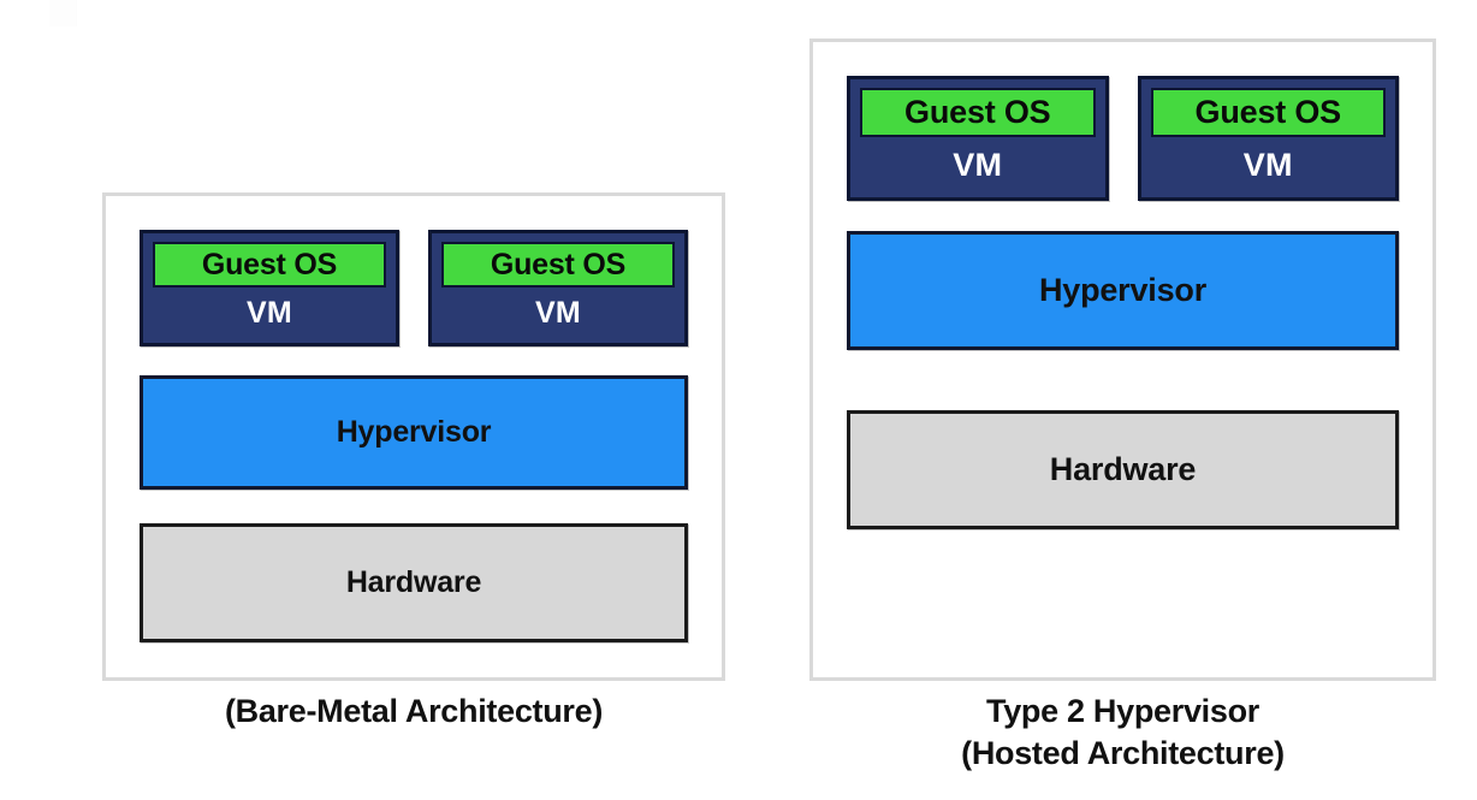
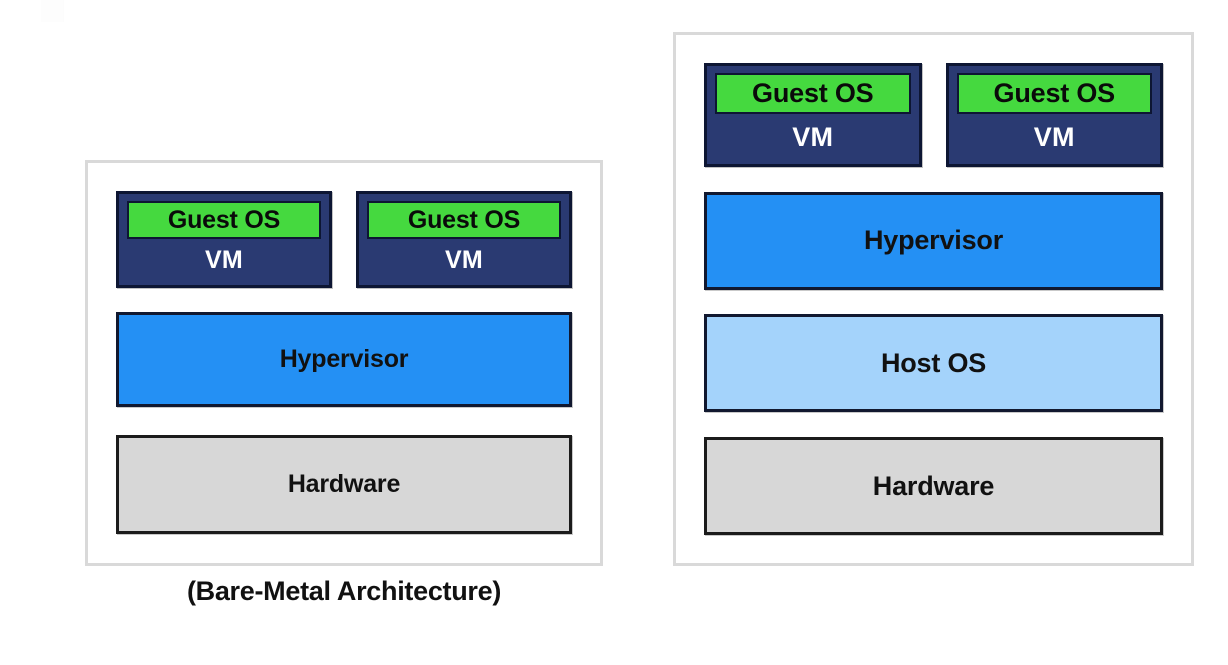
  Guest OS
  VM
  Guest OS
  VM
  Hypervisor
  Hardware
  (Bare-Metal Architecture)
  Guest OS
  VM
  Guest OS
  VM
  Hypervisor
+ Host OS
  Hardware
- Type 2 Hypervisor
- (Hosted Architecture)
